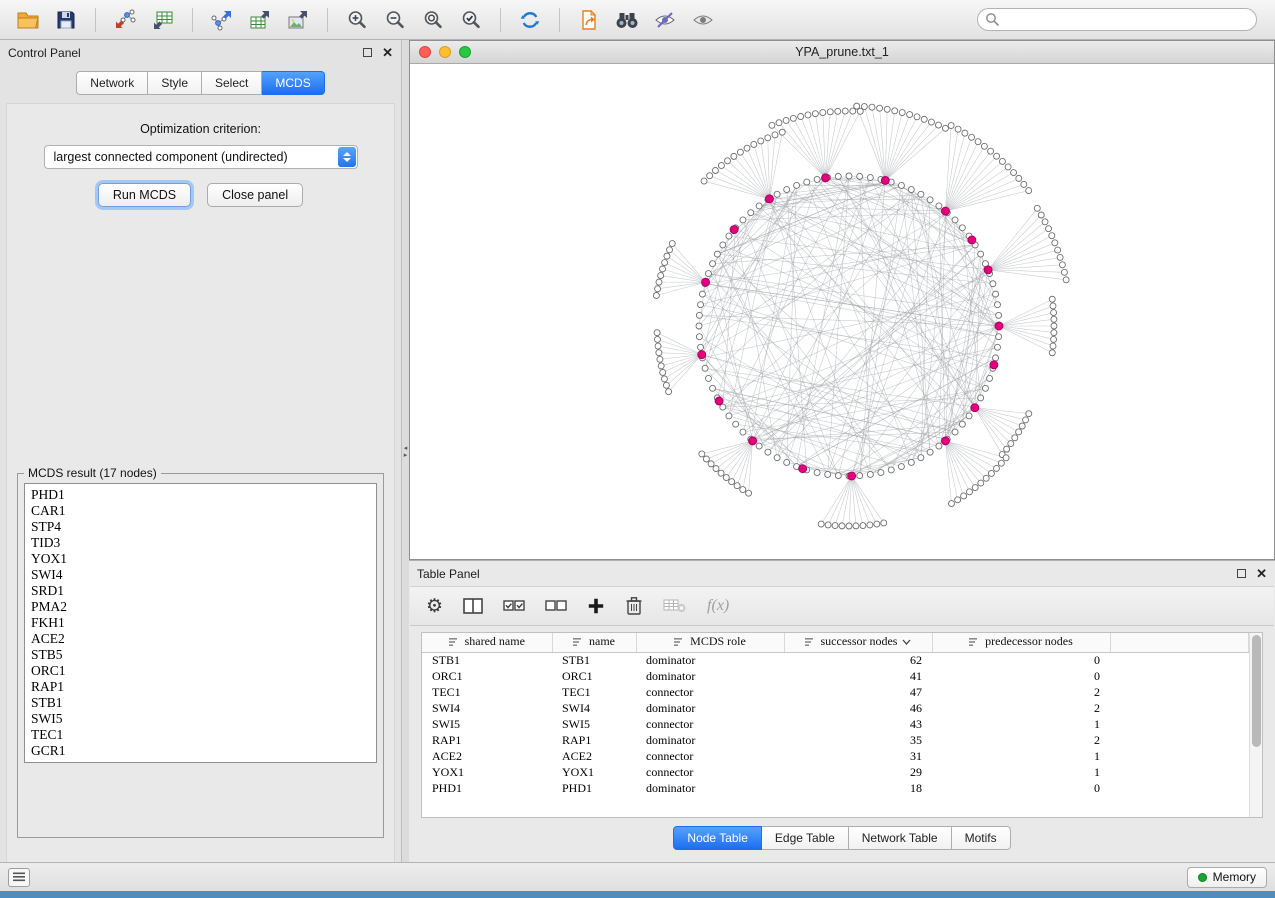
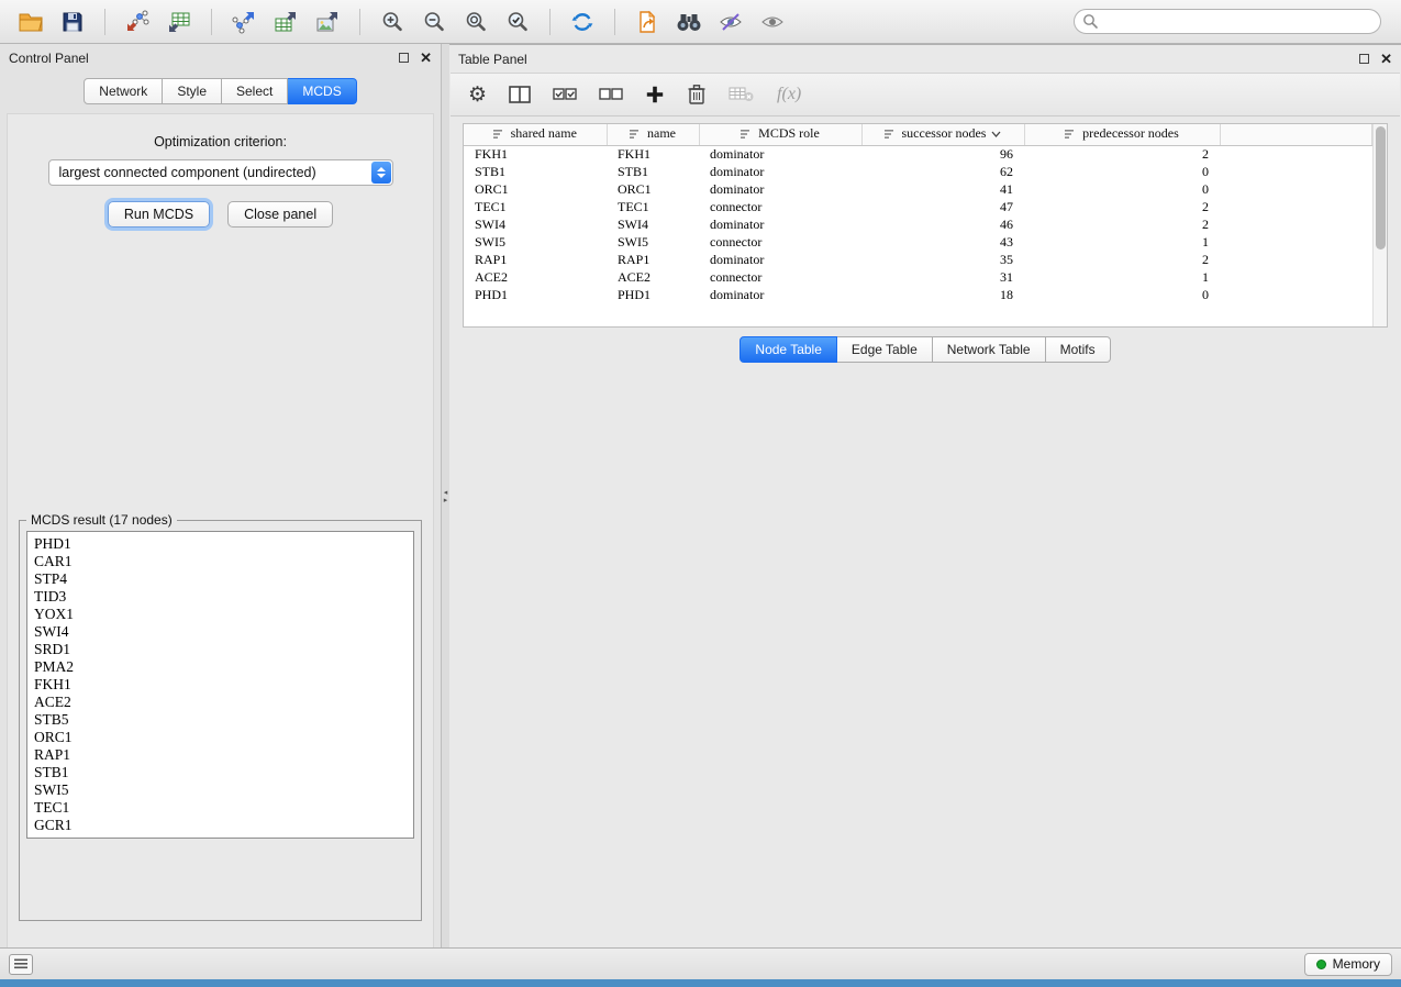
  Control Panel
  ✕
  Network
  Style
  Select
  MCDS
  Optimization criterion:
  largest connected component (undirected)
  Run MCDS
  Close panel
  MCDS result (17 nodes)
  PHD1
  CAR1
  STP4
  TID3
  YOX1
  SWI4
  SRD1
  PMA2
  FKH1
  ACE2
  STB5
  ORC1
  RAP1
  STB1
  SWI5
  TEC1
  GCR1
- YPA_prune.txt_1
  Table Panel
  ✕
  ⚙
  f(x)
  shared name	name	MCDS role	successor nodes	predecessor nodes
+ FKH1	FKH1	dominator	96	2
  STB1	STB1	dominator	62	0
  ORC1	ORC1	dominator	41	0
  TEC1	TEC1	connector	47	2
  SWI4	SWI4	dominator	46	2
  SWI5	SWI5	connector	43	1
  RAP1	RAP1	dominator	35	2
  ACE2	ACE2	connector	31	1
- YOX1	YOX1	connector	29	1
  PHD1	PHD1	dominator	18	0
  Node Table
  Edge Table
  Network Table
  Motifs
  Memory
